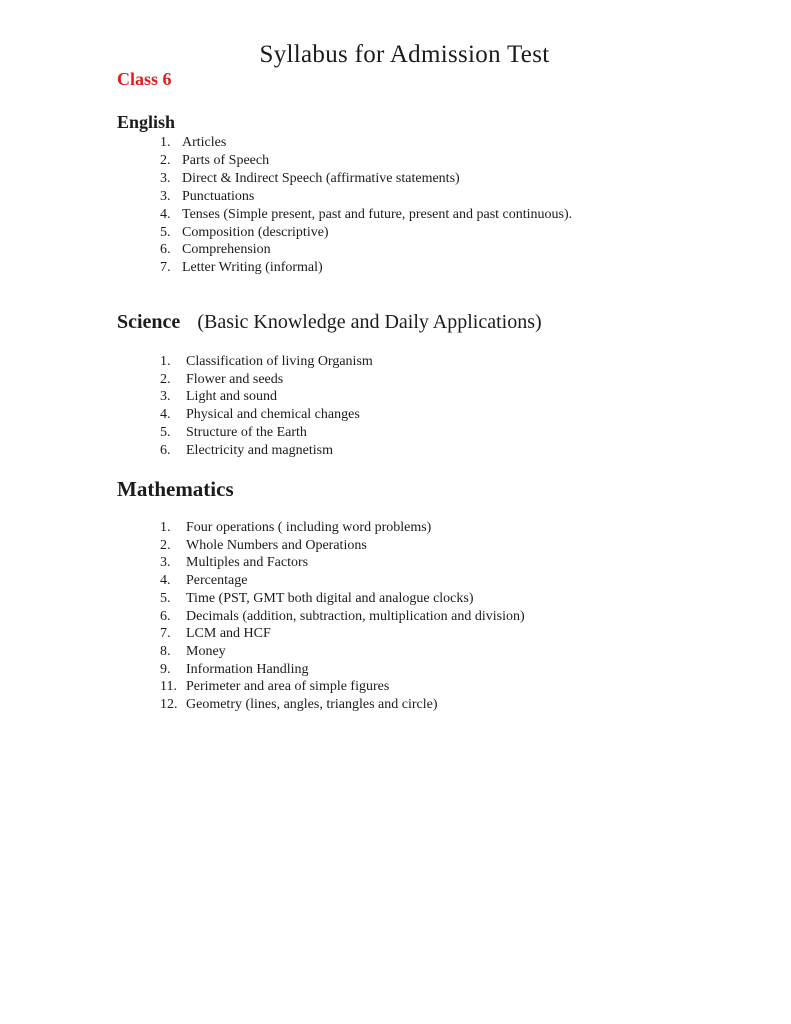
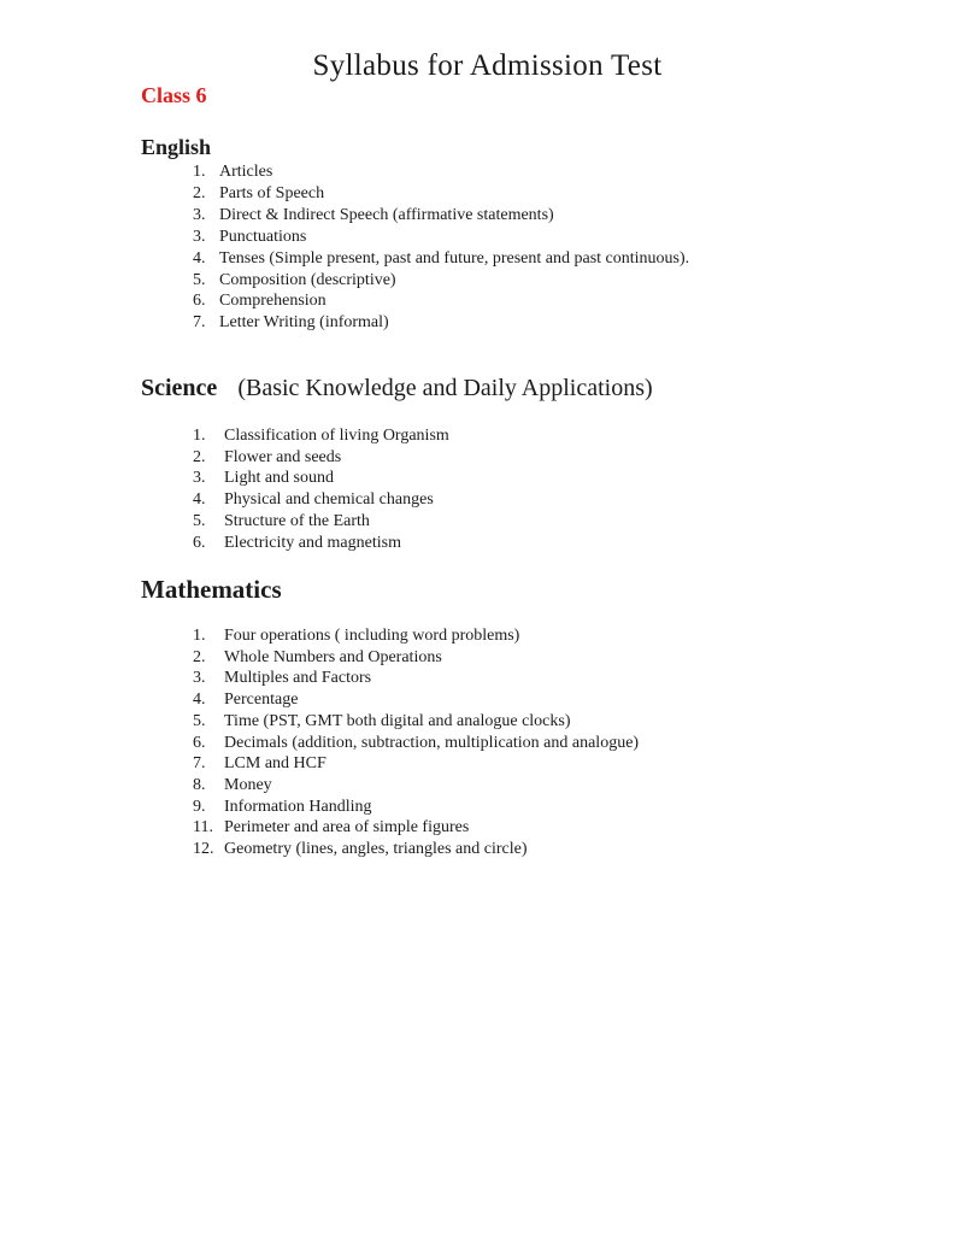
  Syllabus for Admission Test
  Class 6
  English
  1.
  Articles
  2.
  Parts of Speech
  3.
  Direct & Indirect Speech (affirmative statements)
  3.
  Punctuations
  4.
  Tenses (Simple present, past and future, present and past continuous).
  5.
  Composition (descriptive)
  6.
  Comprehension
  7.
  Letter Writing (informal)
  Science (Basic Knowledge and Daily Applications)
  1.
  Classification of living Organism
  2.
  Flower and seeds
  3.
  Light and sound
  4.
  Physical and chemical changes
  5.
  Structure of the Earth
  6.
  Electricity and magnetism
  Mathematics
  1.
  Four operations ( including word problems)
  2.
  Whole Numbers and Operations
  3.
  Multiples and Factors
  4.
  Percentage
  5.
  Time (PST, GMT both digital and analogue clocks)
  6.
- Decimals (addition, subtraction, multiplication and division)
+ Decimals (addition, subtraction, multiplication and analogue)
  7.
  LCM and HCF
  8.
  Money
  9.
  Information Handling
  11.
  Perimeter and area of simple figures
  12.
  Geometry (lines, angles, triangles and circle)
